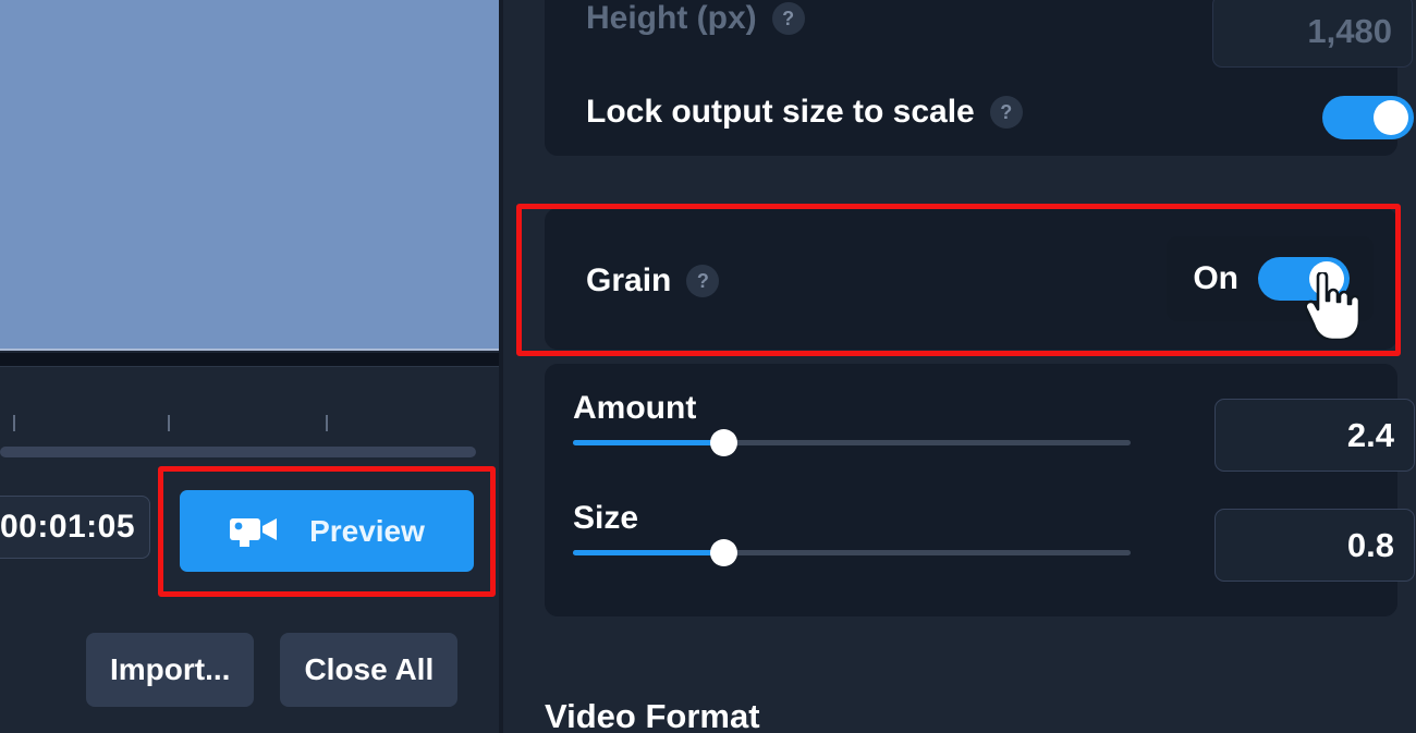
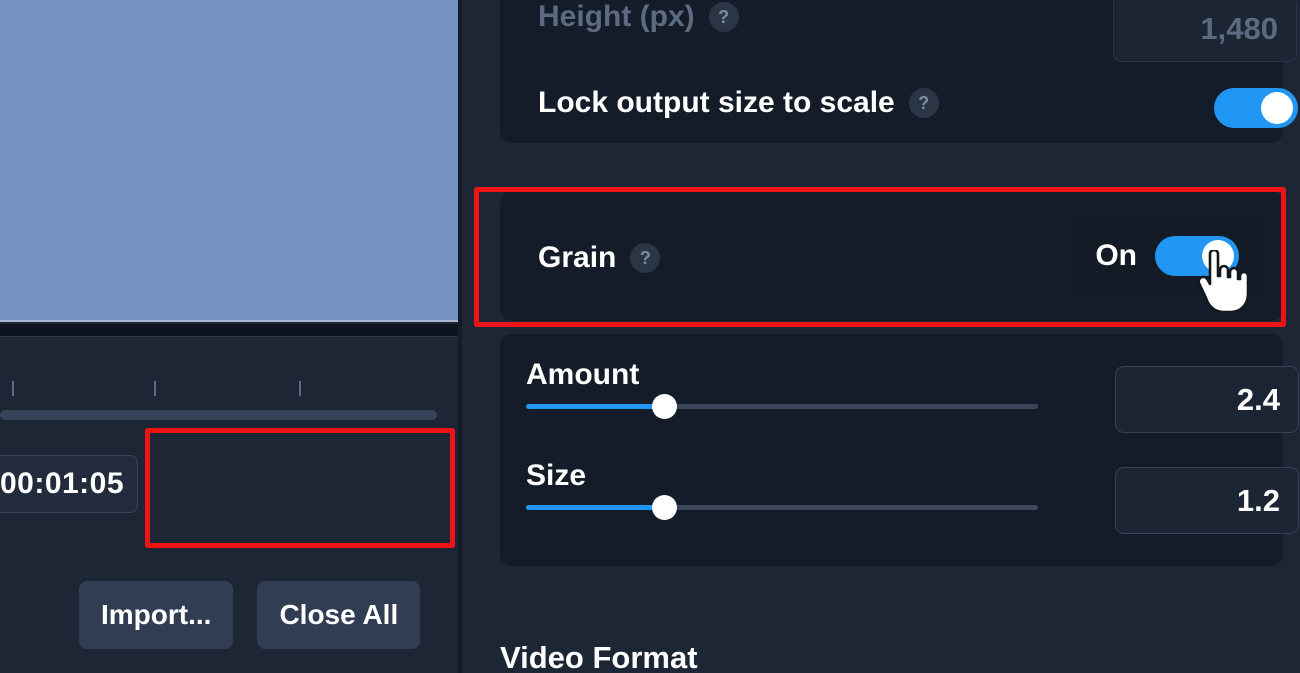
  00:01:05
- Preview
  Import...
  Close All
  Height (px)
  ?
  1,480
  Lock output size to scale
  ?
  Grain
  ?
  On
  Amount
  2.4
  Size
- 0.8
+ 1.2
  Video Format
